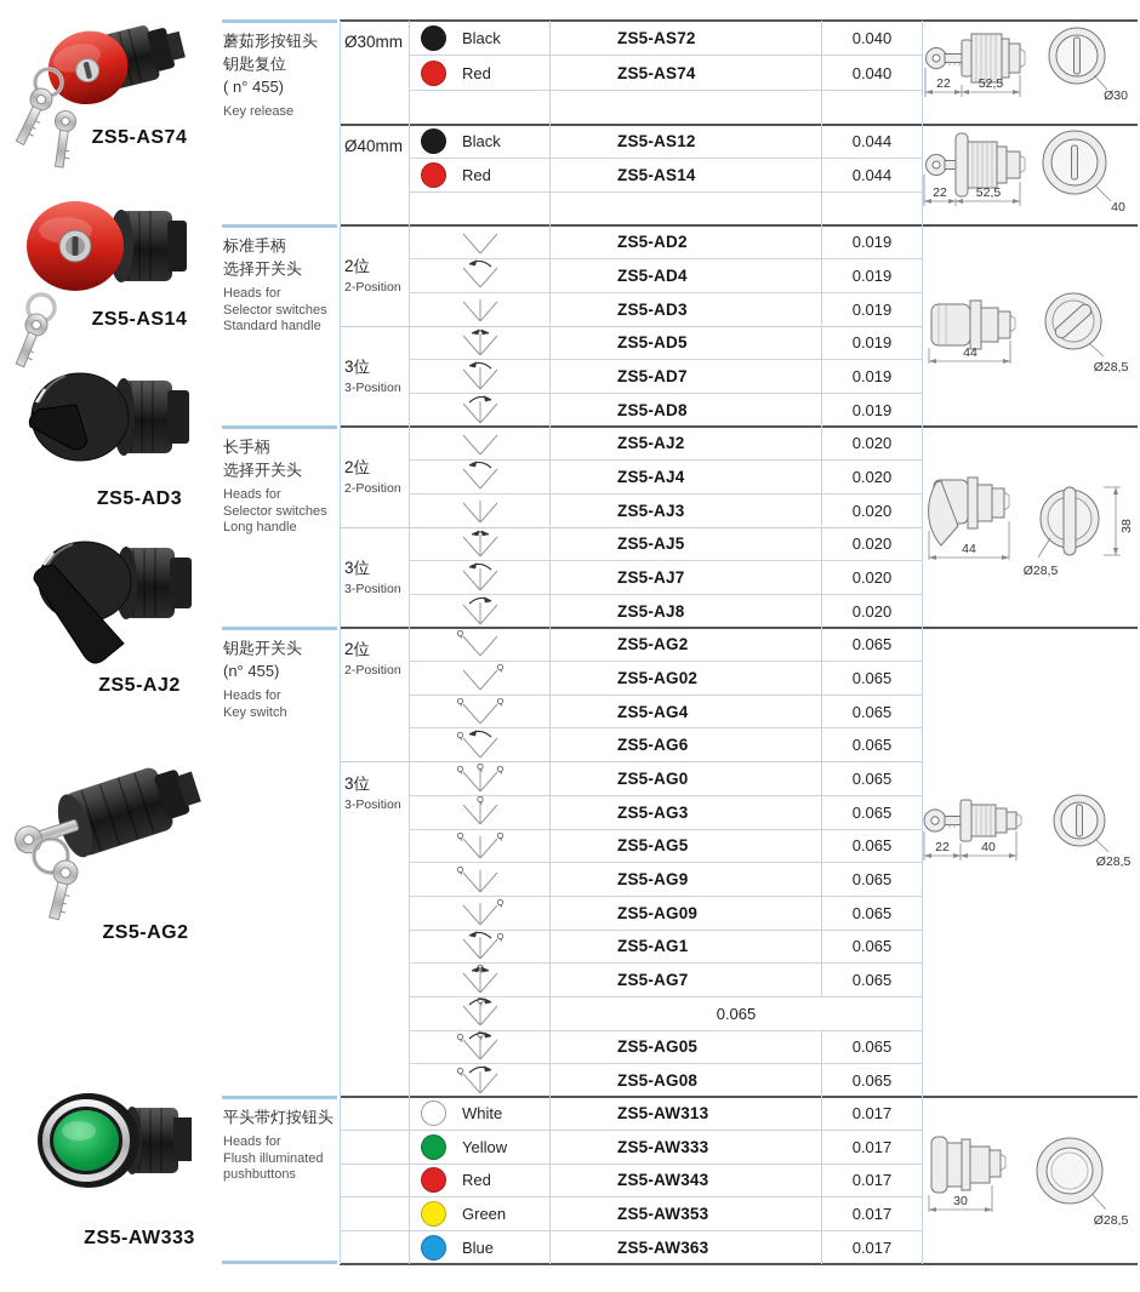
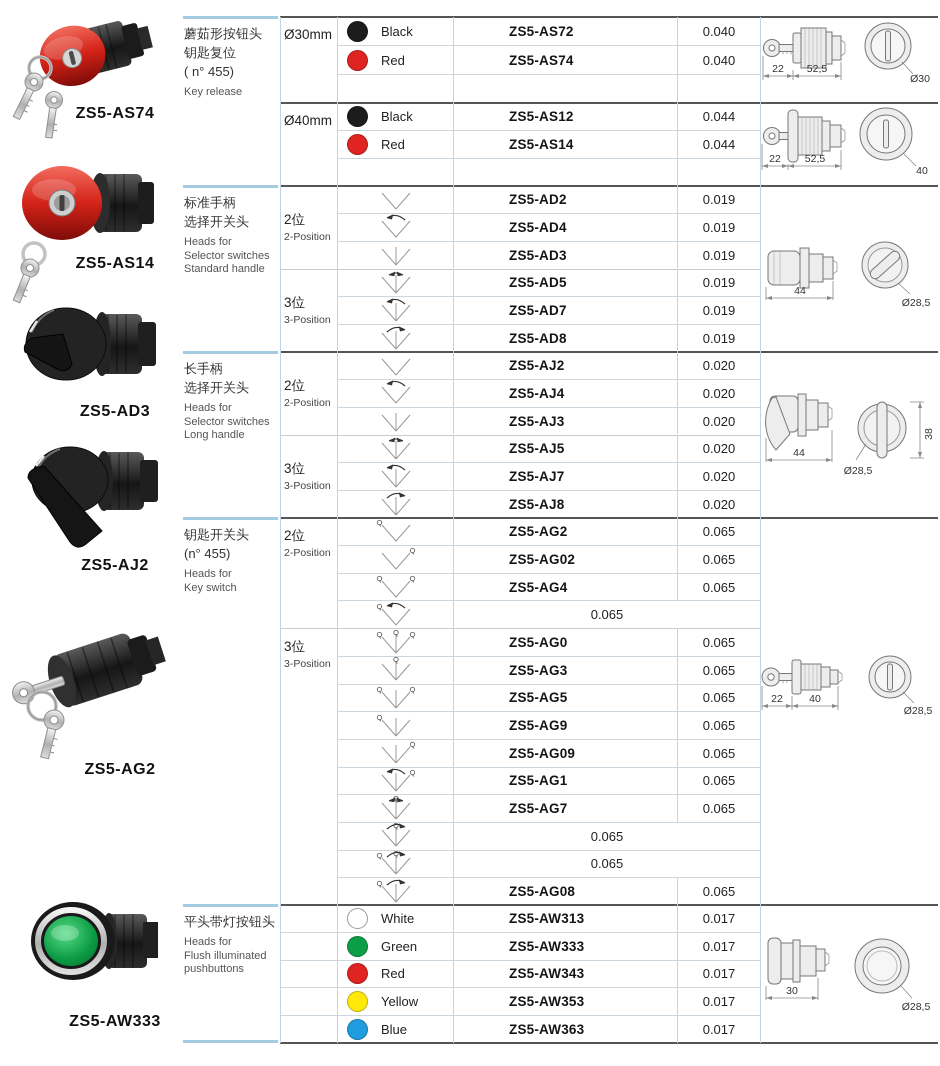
  ZS5-AS74
  ZS5-AS14
  ZS5-AD3
  ZS5-AJ2
  ZS5-AG2
  ZS5-AW333
  22
  52,5
  Ø30
  22
  52,5
  40
  44
  Ø28,5
  44
  Ø28,5
  22
  40
  Ø28,5
  30
  Ø28,5
  蘑茹形按钮头
  钥匙复位
  ( n° 455)
  Key release
  标准手柄
  选择开关头
  Heads for
  Selector switches
  Standard handle
  长手柄
  选择开关头
  Heads for
  Selector switches
  Long handle
  钥匙开关头
  (n° 455)
  Heads for
  Key switch
  平头带灯按钮头
  Heads for
  Flush illuminated
  pushbuttons
  Ø30mm
  Black
  ZS5-AS72
  0.040
  Red
  ZS5-AS74
  0.040
  Ø40mm
  Black
  ZS5-AS12
  0.044
  Red
  ZS5-AS14
  0.044
  2位
  2-Position
  ZS5-AD2
  0.019
  ZS5-AD4
  0.019
  ZS5-AD3
  0.019
  3位
  3-Position
  ZS5-AD5
  0.019
  ZS5-AD7
  0.019
  ZS5-AD8
  0.019
  2位
  2-Position
  ZS5-AJ2
  0.020
  ZS5-AJ4
  0.020
  ZS5-AJ3
  0.020
  3位
  3-Position
  ZS5-AJ5
  0.020
  ZS5-AJ7
  0.020
  ZS5-AJ8
  0.020
  2位
  2-Position
  ZS5-AG2
  0.065
  ZS5-AG02
  0.065
  ZS5-AG4
  0.065
- ZS5-AG6
  0.065
  3位
  3-Position
  ZS5-AG0
  0.065
  ZS5-AG3
  0.065
  ZS5-AG5
  0.065
  ZS5-AG9
  0.065
  ZS5-AG09
  0.065
  ZS5-AG1
  0.065
  ZS5-AG7
  0.065
  0.065
- ZS5-AG05
  0.065
  ZS5-AG08
  0.065
  White
  ZS5-AW313
  0.017
- Yellow
+ Green
  ZS5-AW333
  0.017
  Red
  ZS5-AW343
  0.017
- Green
+ Yellow
  ZS5-AW353
  0.017
  Blue
  ZS5-AW363
  0.017
